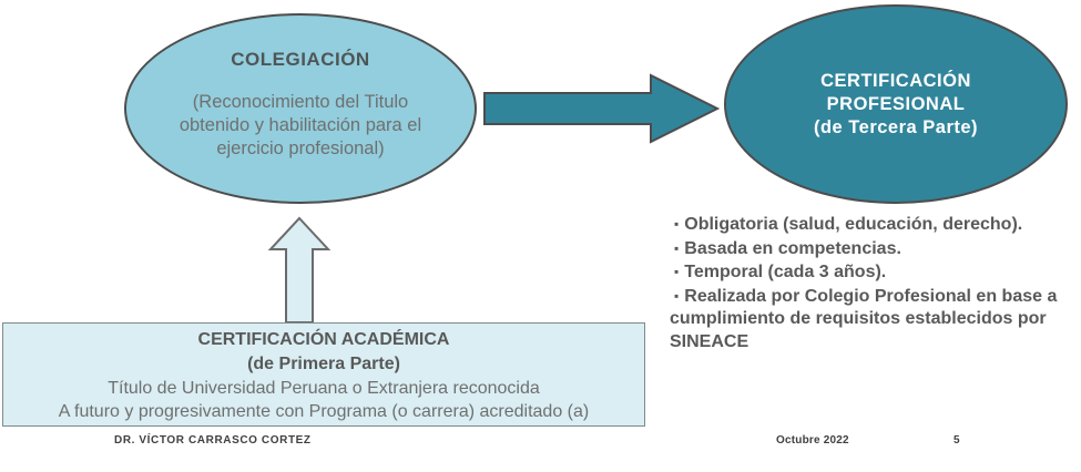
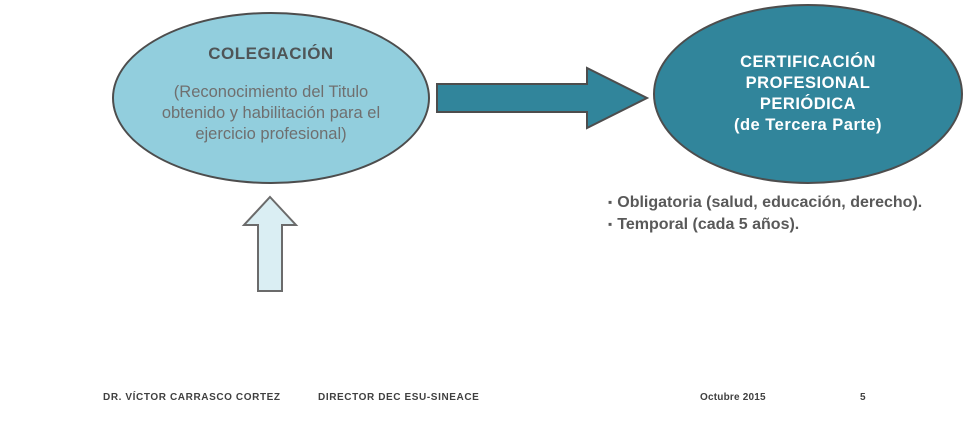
  COLEGIACIÓN
  (Reconocimiento del Titulo obtenido y habilitación para el ejercicio profesional)
  CERTIFICACIÓN
  PROFESIONAL
+ PERIÓDICA
  (de Tercera Parte)
  ▪ Obligatoria (salud, educación, derecho).
- ▪ Basada en competencias.
- ▪ Temporal (cada 3 años).
+ ▪ Temporal (cada 5 años).
- ▪ Realizada por Colegio Profesional en base a cumplimiento de requisitos establecidos por SINEACE
- CERTIFICACIÓN ACADÉMICA
- (de Primera Parte)
- Título de Universidad Peruana o Extranjera reconocida
- A futuro y progresivamente con Programa (o carrera) acreditado (a)
  DR. VÍCTOR CARRASCO CORTEZ
+ DIRECTOR DEC ESU-SINEACE
- Octubre 2022
+ Octubre 2015
  5
